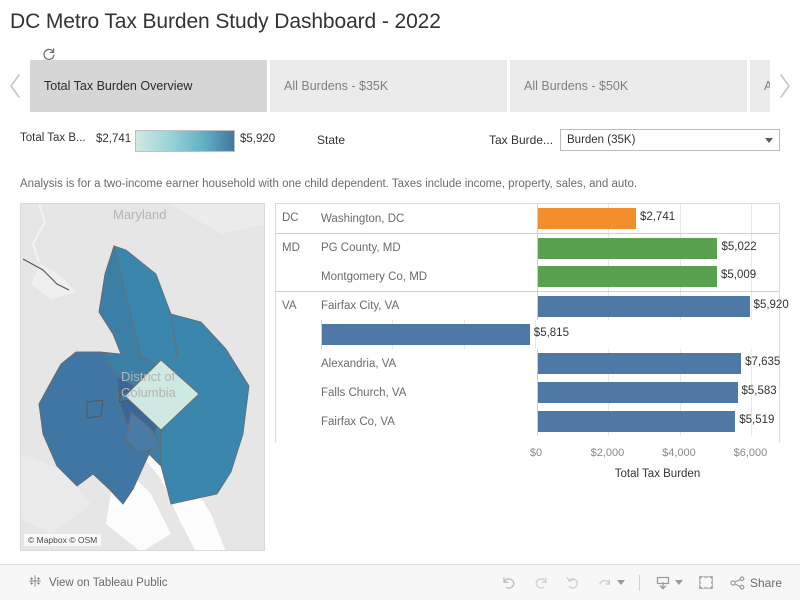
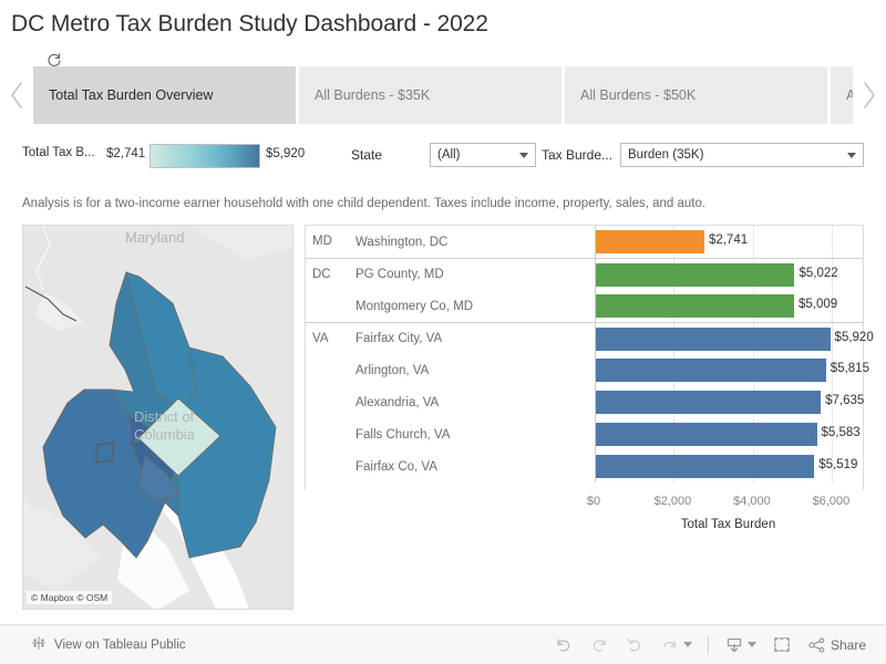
  DC Metro Tax Burden Study Dashboard - 2022
  Total Tax Burden Overview
  All Burdens - $35K
  All Burdens - $50K
  A
  Total Tax B...
  $2,741
  $5,920
  State
+ (All)
  Tax Burde...
  Burden (35K)
  Analysis is for a two-income earner household with one child dependent. Taxes include income, property, sales, and auto.
  Maryland
  District of
  Columbia
  © Mapbox © OSM
- DC
+ MD
  Washington, DC
  $2,741
- MD
+ DC
  PG County, MD
  $5,022
  Montgomery Co, MD
  $5,009
  VA
  Fairfax City, VA
  $5,920
+ Arlington, VA
  $5,815
  Alexandria, VA
  $7,635
  Falls Church, VA
  $5,583
  Fairfax Co, VA
  $5,519
  $0
  $2,000
  $4,000
  $6,000
  Total Tax Burden
  View on Tableau Public
  Share
